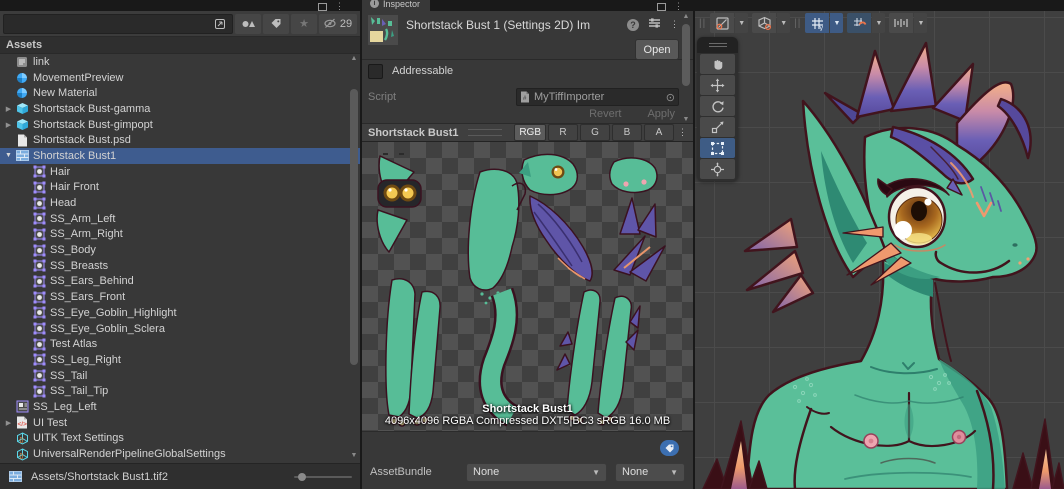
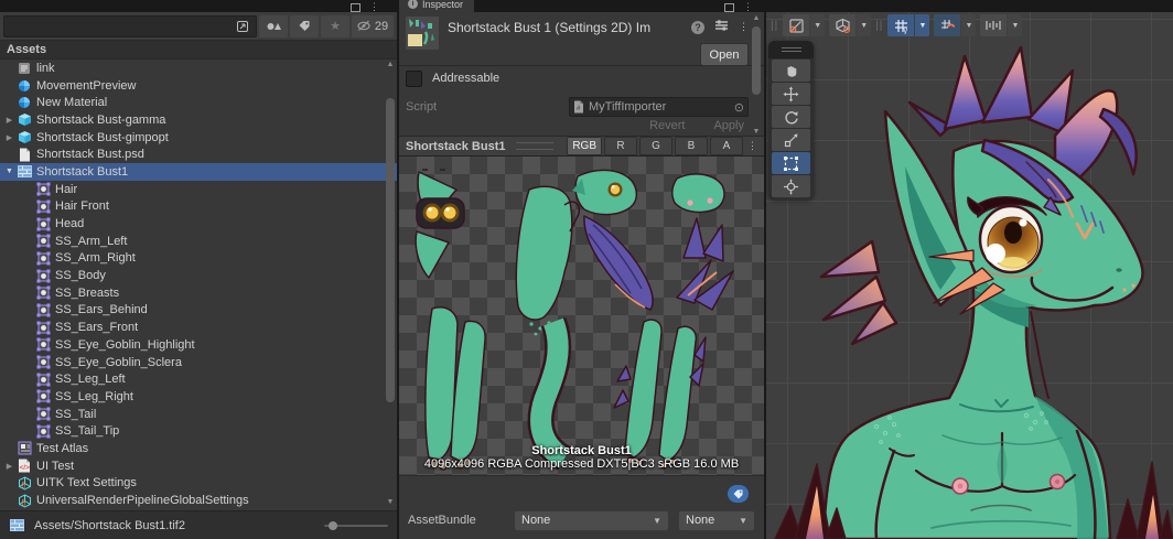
  ⋮
  ★
  29
  Assets
  link
  MovementPreview
  New Material
  Shortstack Bust-gamma
  Shortstack Bust-gimpopt
  Shortstack Bust.psd
  Shortstack Bust1
  Hair
  Hair Front
  Head
  SS_Arm_Left
  SS_Arm_Right
  SS_Body
  SS_Breasts
  SS_Ears_Behind
  SS_Ears_Front
  SS_Eye_Goblin_Highlight
  SS_Eye_Goblin_Sclera
- Test Atlas
+ SS_Leg_Left
  SS_Leg_Right
  SS_Tail
  SS_Tail_Tip
- SS_Leg_Left
+ Test Atlas
  UI Test
  UITK Text Settings
  UniversalRenderPipelineGlobalSettings
  Assets/Shortstack Bust1.tif2
  Inspector
  ⋮
  Shortstack Bust 1 (Settings 2D) Im
  ?
  ⋮
  Open
  Addressable
  Script
  MyTiffImporter
  ⊙
  Revert
  Apply
  Shortstack Bust1
  RGB
  R
  G
  B
  A
  ⋮
  Shortstack Bust1
  4096x4096 RGBA Compressed DXT5|BC3 sRGB 16.0 MB
  AssetBundle
  None
  ▼
  None
  ▼
  ||
  ||
